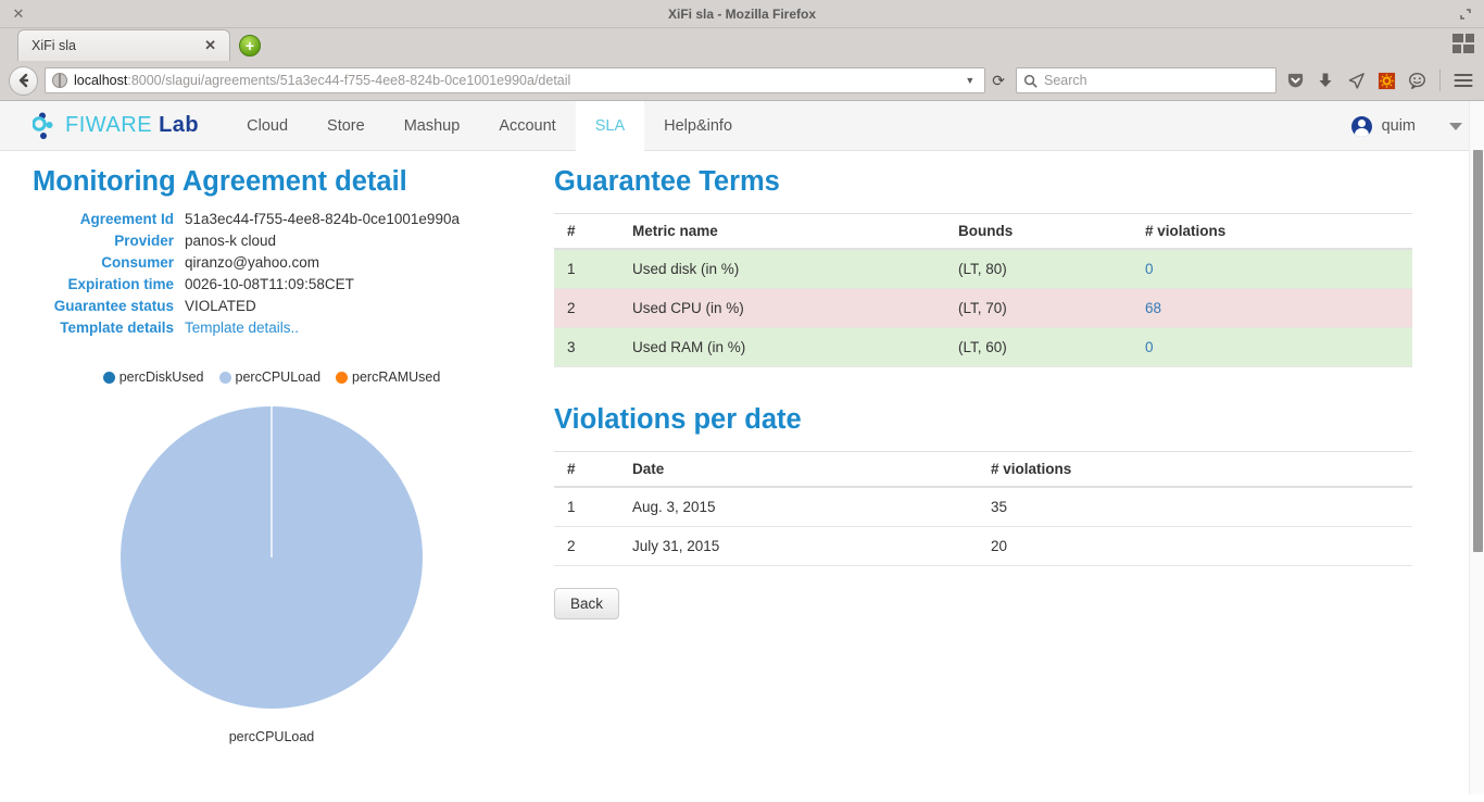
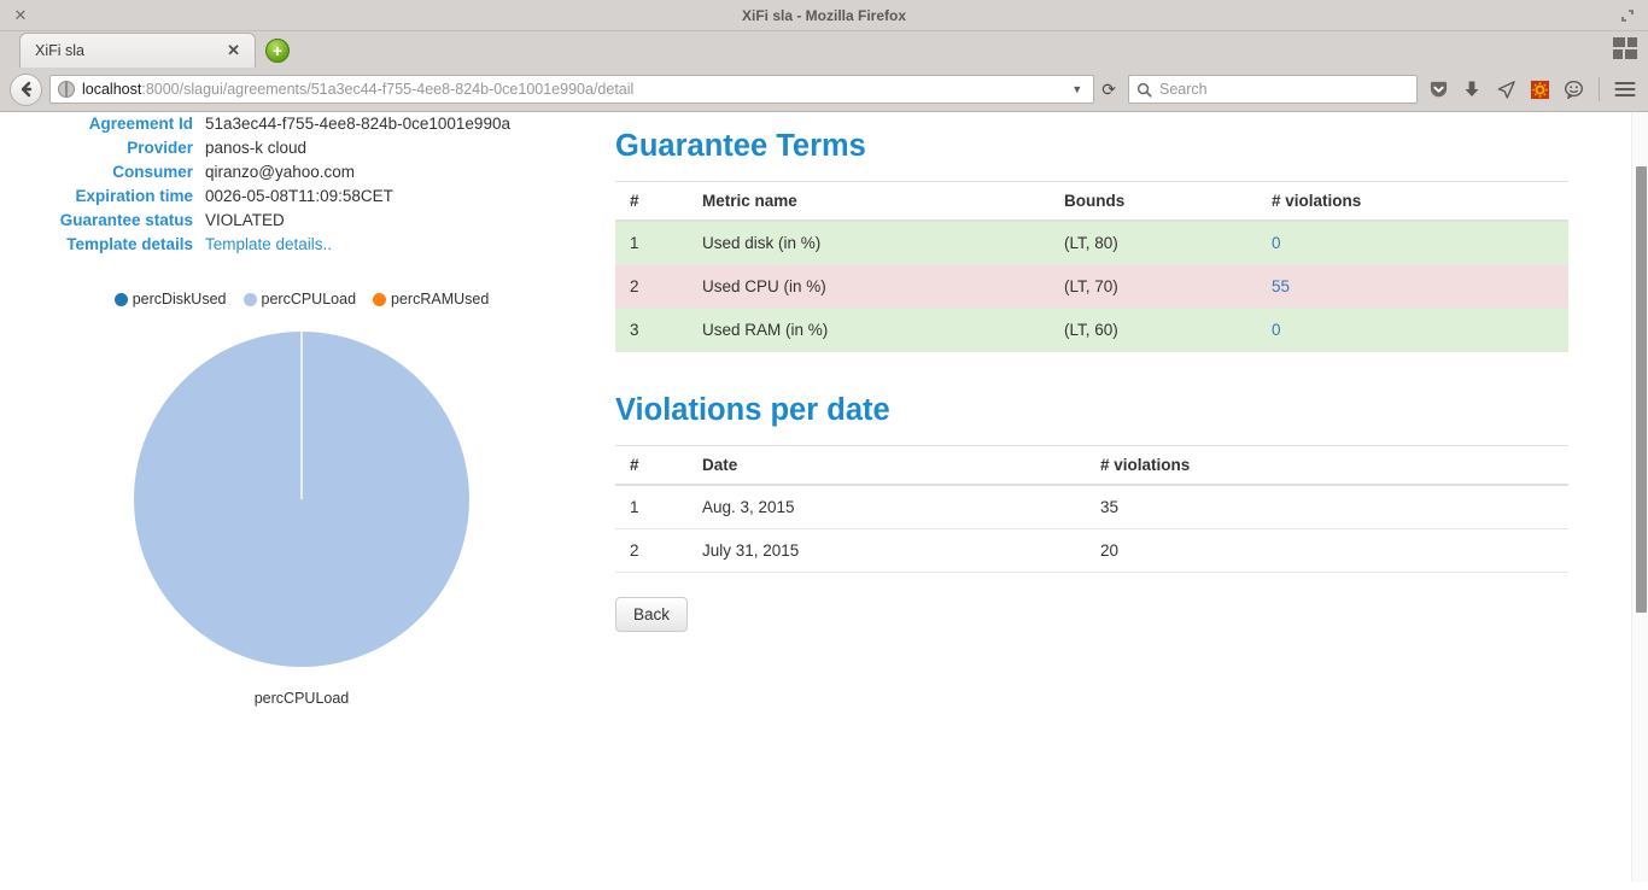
  ✕
  XiFi sla - Mozilla Firefox
  XiFi sla
  ✕
  +
  localhost:8000/slagui/agreements/51a3ec44-f755-4ee8-824b-0ce1001e990a/detail
  ▼
  ⟳
  Search
- FIWARE Lab
- Cloud
- Store
- Mashup
- Account
- SLA
- Help&info
- quim
- Monitoring Agreement detail
  Agreement Id
  51a3ec44-f755-4ee8-824b-0ce1001e990a
  Provider
  panos-k cloud
  Consumer
  qiranzo@yahoo.com
  Expiration time
- 0026-10-08T11:09:58CET
+ 0026-05-08T11:09:58CET
  Guarantee status
  VIOLATED
  Template details
  Template details..
  percDiskUsed
  percCPULoad
  percRAMUsed
  percCPULoad
  Guarantee Terms
  #	Metric name	Bounds	# violations
  1	Used disk (in %)	(LT, 80)	0
- 2	Used CPU (in %)	(LT, 70)	68
+ 2	Used CPU (in %)	(LT, 70)	55
  3	Used RAM (in %)	(LT, 60)	0
  Violations per date
  #	Date	# violations
  1	Aug. 3, 2015	35
  2	July 31, 2015	20
  Back
